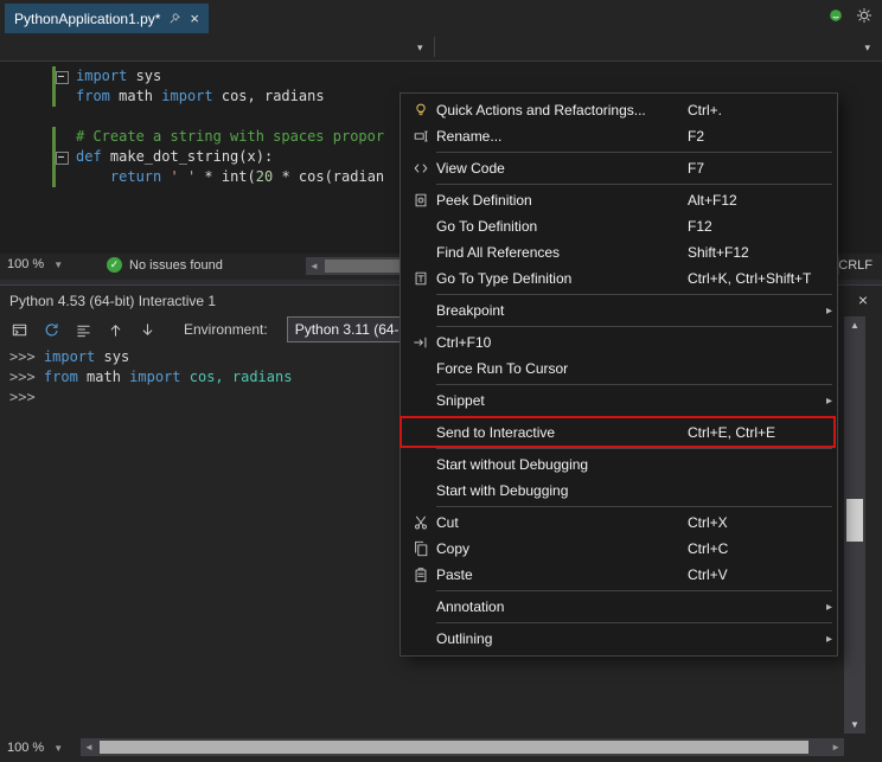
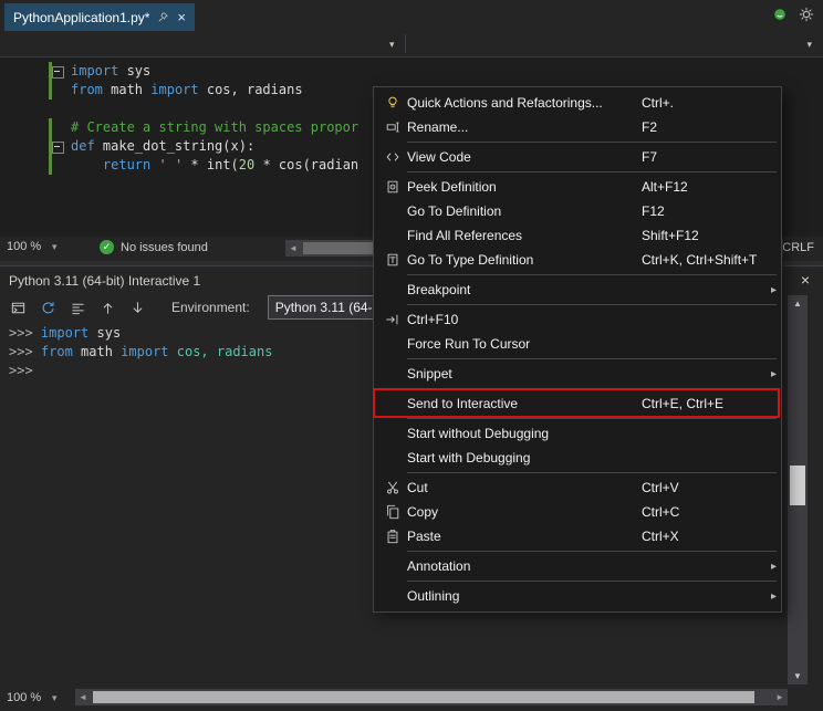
  PythonApplication1.py*
  ×
  ▾
  ▾
  import sys
  from math import cos, radians
  # Create a string with spaces propor
  def make_dot_string(x):
  return ' ' * int(20 * cos(radian
  100 %
  ▼
  ✓
  No issues found
  ◄
  CRLF
- Python 4.53 (64-bit) Interactive 1
+ Python 3.11 (64-bit) Interactive 1
  ×
  Environment:
  Python 3.11 (64-
  >>> import sys
  >>> from math import cos, radians
  >>>
  ▲
  ▼
  100 %
  ▼
  ◄
  ►
  Quick Actions and Refactorings...
  Ctrl+.
  Rename...
  F2
  View Code
  F7
  Peek Definition
  Alt+F12
  Go To Definition
  F12
  Find All References
  Shift+F12
  Go To Type Definition
  Ctrl+K, Ctrl+Shift+T
  Breakpoint
  ▸
  Ctrl+F10
  Force Run To Cursor
  Snippet
  ▸
  Send to Interactive
  Ctrl+E, Ctrl+E
  Start without Debugging
  Start with Debugging
  Cut
- Ctrl+X
+ Ctrl+V
  Copy
  Ctrl+C
  Paste
- Ctrl+V
+ Ctrl+X
  Annotation
  ▸
  Outlining
  ▸
